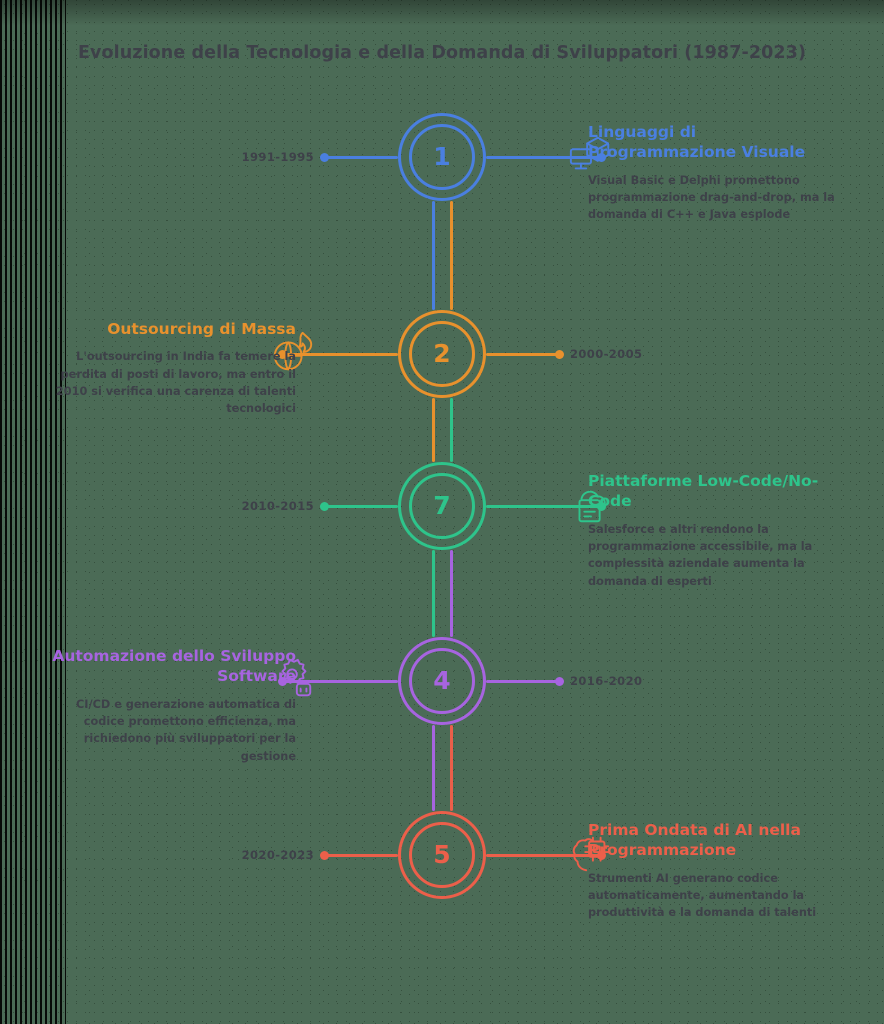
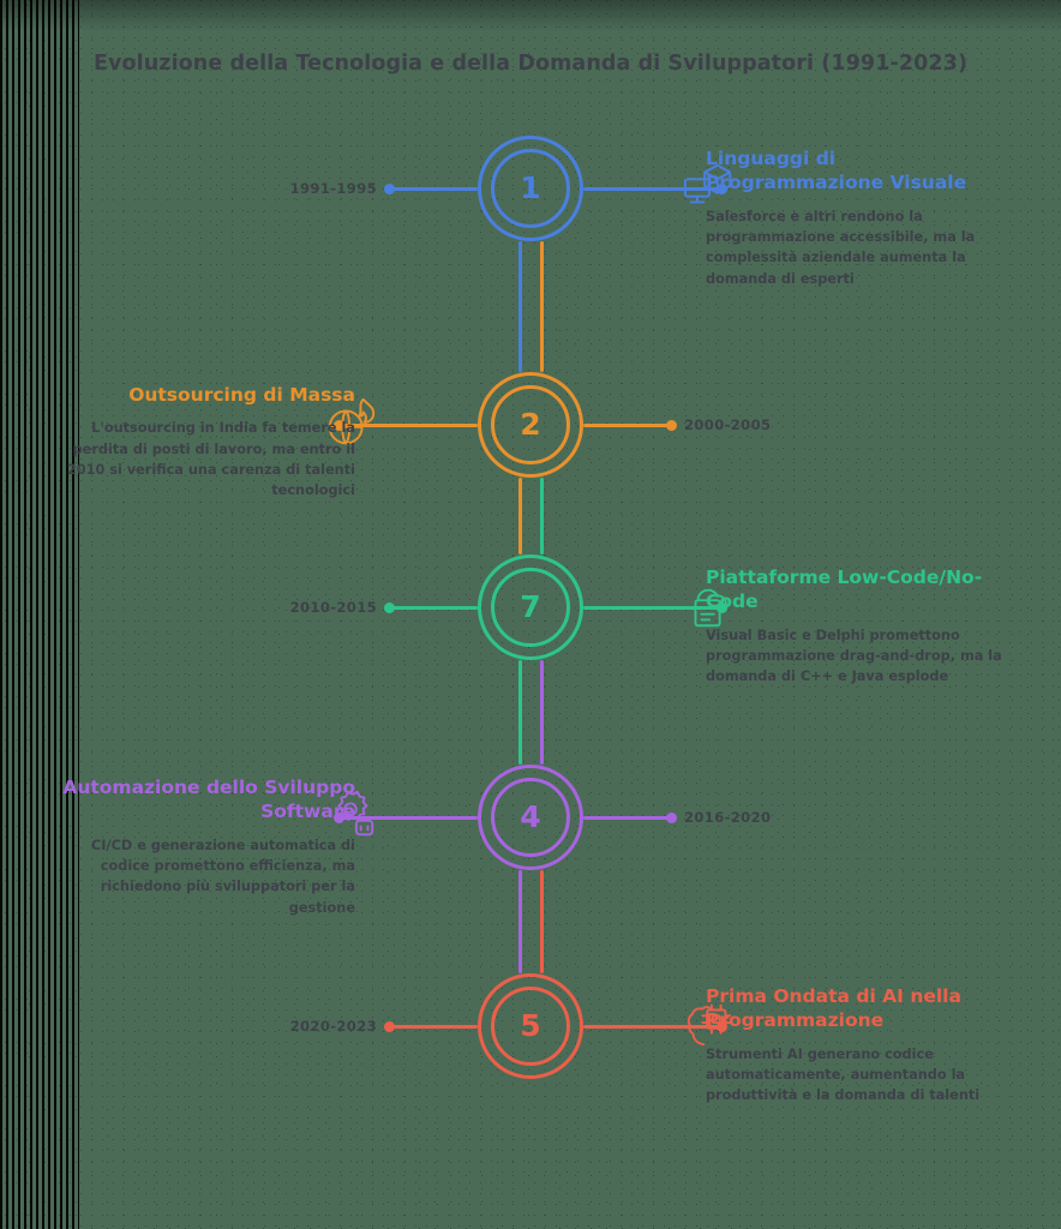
- Evoluzione della Tecnologia e della Domanda di Sviluppatori (1987-2023)
+ Evoluzione della Tecnologia e della Domanda di Sviluppatori (1991-2023)
  1
  1991-1995
  Linguaggi di Programmazione Visuale
- Visual Basic e Delphi promettono programmazione drag-and-drop, ma la domanda di C++ e Java esplode
+ Salesforce e altri rendono la programmazione accessibile, ma la complessità aziendale aumenta la domanda di esperti
  2
  2000-2005
  Outsourcing di Massa
  L'outsourcing in India fa temere la perdita di posti di lavoro, ma entro il 2010 si verifica una carenza di talenti tecnologici
  7
  2010-2015
  Piattaforme Low-Code/No-Code
- Salesforce e altri rendono la programmazione accessibile, ma la complessità aziendale aumenta la domanda di esperti
+ Visual Basic e Delphi promettono programmazione drag-and-drop, ma la domanda di C++ e Java esplode
  4
  2016-2020
  Automazione dello Sviluppo Software
  CI/CD e generazione automatica di codice promettono efficienza, ma richiedono più sviluppatori per la gestione
  5
  2020-2023
  Prima Ondata di AI nella Programmazione
  Strumenti AI generano codice automaticamente, aumentando la produttività e la domanda di talenti
